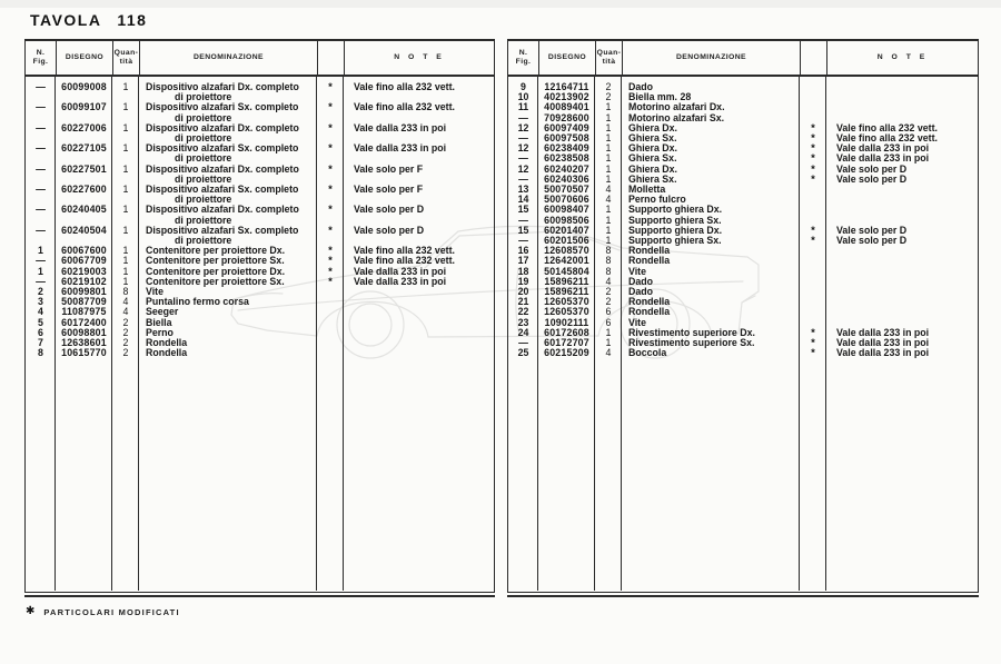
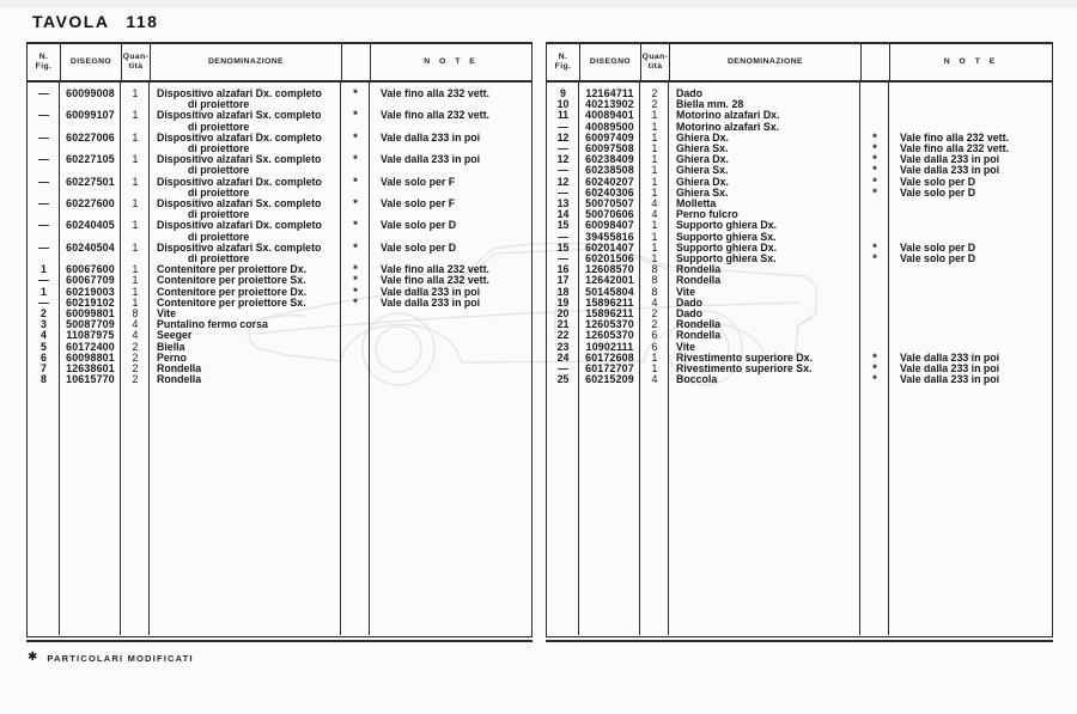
  TAVOLA 118
  —
  60099008
  1
  Dispositivo alzafari Dx. completo
  di proiettore
  *
  Vale fino alla 232 vett.
  —
  60099107
  1
  Dispositivo alzafari Sx. completo
  di proiettore
  *
  Vale fino alla 232 vett.
  —
  60227006
  1
  Dispositivo alzafari Dx. completo
  di proiettore
  *
  Vale dalla 233 in poi
  —
  60227105
  1
  Dispositivo alzafari Sx. completo
  di proiettore
  *
  Vale dalla 233 in poi
  —
  60227501
  1
  Dispositivo alzafari Dx. completo
  di proiettore
  *
  Vale solo per F
  —
  60227600
  1
  Dispositivo alzafari Sx. completo
  di proiettore
  *
  Vale solo per F
  —
  60240405
  1
  Dispositivo alzafari Dx. completo
  di proiettore
  *
  Vale solo per D
  —
  60240504
  1
  Dispositivo alzafari Sx. completo
  di proiettore
  *
  Vale solo per D
  1
  60067600
  1
  Contenitore per proiettore Dx.
  *
  Vale fino alla 232 vett.
  —
  60067709
  1
  Contenitore per proiettore Sx.
  *
  Vale fino alla 232 vett.
  1
  60219003
  1
  Contenitore per proiettore Dx.
  *
  Vale dalla 233 in poi
  —
  60219102
  1
  Contenitore per proiettore Sx.
  *
  Vale dalla 233 in poi
  2
  60099801
  8
  Vite
  3
  50087709
  4
  Puntalino fermo corsa
  4
  11087975
  4
  Seeger
  5
  60172400
  2
  Biella
  6
  60098801
  2
  Perno
  7
  12638601
  2
  Rondella
  8
  10615770
  2
  Rondella
  9
  12164711
  2
  Dado
  10
  40213902
  2
  Biella mm. 28
  11
  40089401
  1
  Motorino alzafari Dx.
  —
- 70928600
+ 40089500
  1
  Motorino alzafari Sx.
  12
  60097409
  1
  Ghiera Dx.
  *
  Vale fino alla 232 vett.
  —
  60097508
  1
  Ghiera Sx.
  *
  Vale fino alla 232 vett.
  12
  60238409
  1
  Ghiera Dx.
  *
  Vale dalla 233 in poi
  —
  60238508
  1
  Ghiera Sx.
  *
  Vale dalla 233 in poi
  12
  60240207
  1
  Ghiera Dx.
  *
  Vale solo per D
  —
  60240306
  1
  Ghiera Sx.
  *
  Vale solo per D
  13
  50070507
  4
  Molletta
  14
  50070606
  4
  Perno fulcro
  15
  60098407
  1
  Supporto ghiera Dx.
  —
- 60098506
+ 39455816
  1
  Supporto ghiera Sx.
  15
  60201407
  1
  Supporto ghiera Dx.
  *
  Vale solo per D
  —
  60201506
  1
  Supporto ghiera Sx.
  *
  Vale solo per D
  16
  12608570
  8
  Rondella
  17
  12642001
  8
  Rondella
  18
  50145804
  8
  Vite
  19
  15896211
  4
  Dado
  20
  15896211
  2
  Dado
  21
  12605370
  2
  Rondella
  22
  12605370
  6
  Rondella
  23
  10902111
  6
  Vite
  24
  60172608
  1
  Rivestimento superiore Dx.
  *
  Vale dalla 233 in poi
  —
  60172707
  1
  Rivestimento superiore Sx.
  *
  Vale dalla 233 in poi
  25
  60215209
  4
  Boccola
  *
  Vale dalla 233 in poi
  ✱
  PARTICOLARI MODIFICATI
